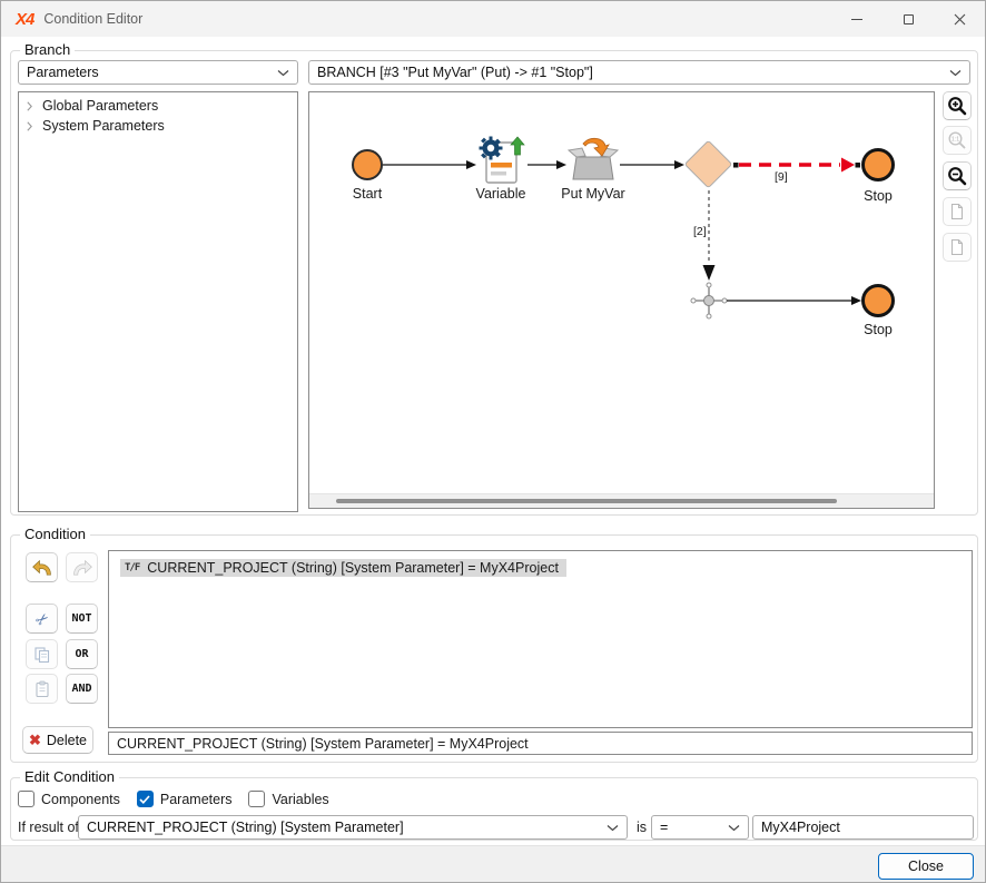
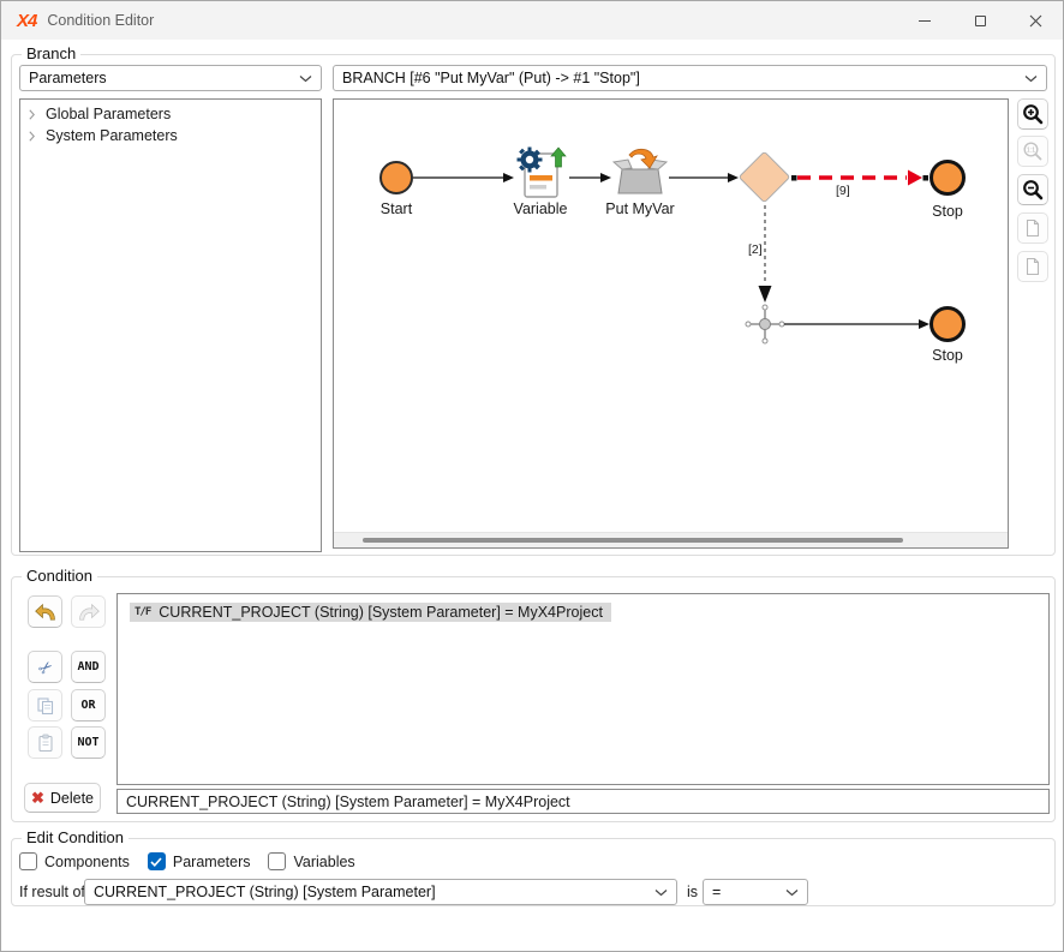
  X4
  Condition Editor
  Branch
  Parameters
- BRANCH [#3 "Put MyVar" (Put) -> #1 "Stop"]
+ BRANCH [#6 "Put MyVar" (Put) -> #1 "Stop"]
  Global Parameters
  System Parameters
  Start
  Variable
  Put MyVar
  Stop
  Stop
  [9]
  [2]
  Condition
- NOT
+ AND
  OR
- AND
+ NOT
  ✖
  Delete
  T/F
  CURRENT_PROJECT (String) [System Parameter] = MyX4Project
  CURRENT_PROJECT (String) [System Parameter] = MyX4Project
  Edit Condition
  Components
  Parameters
  Variables
  If result o
  CURRENT_PROJECT (String) [System Parameter]
  is
  =
- MyX4Project
- Close
